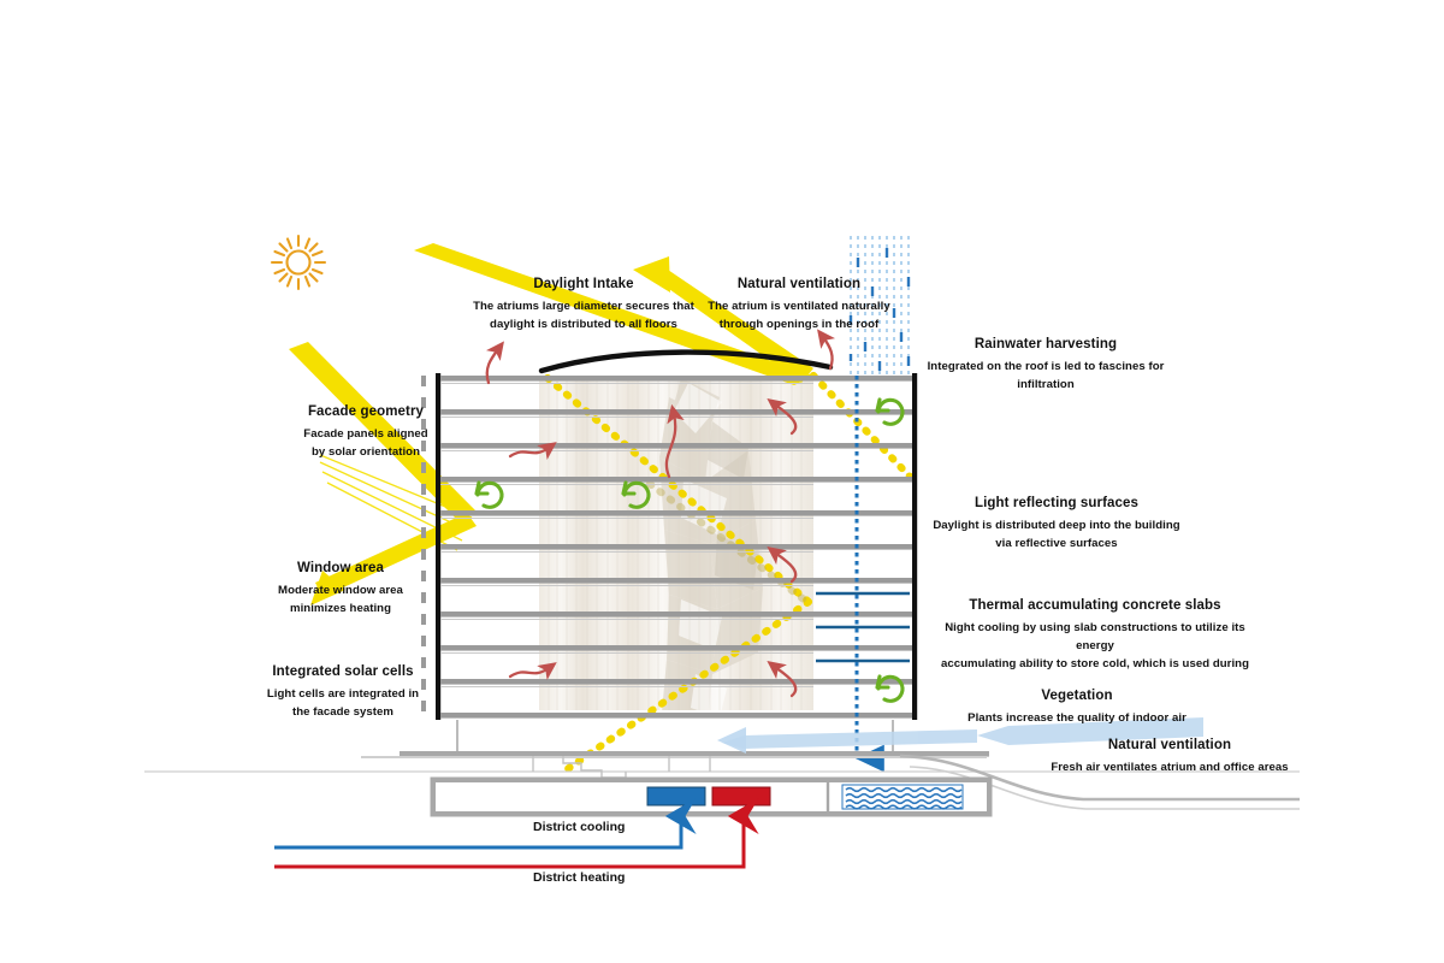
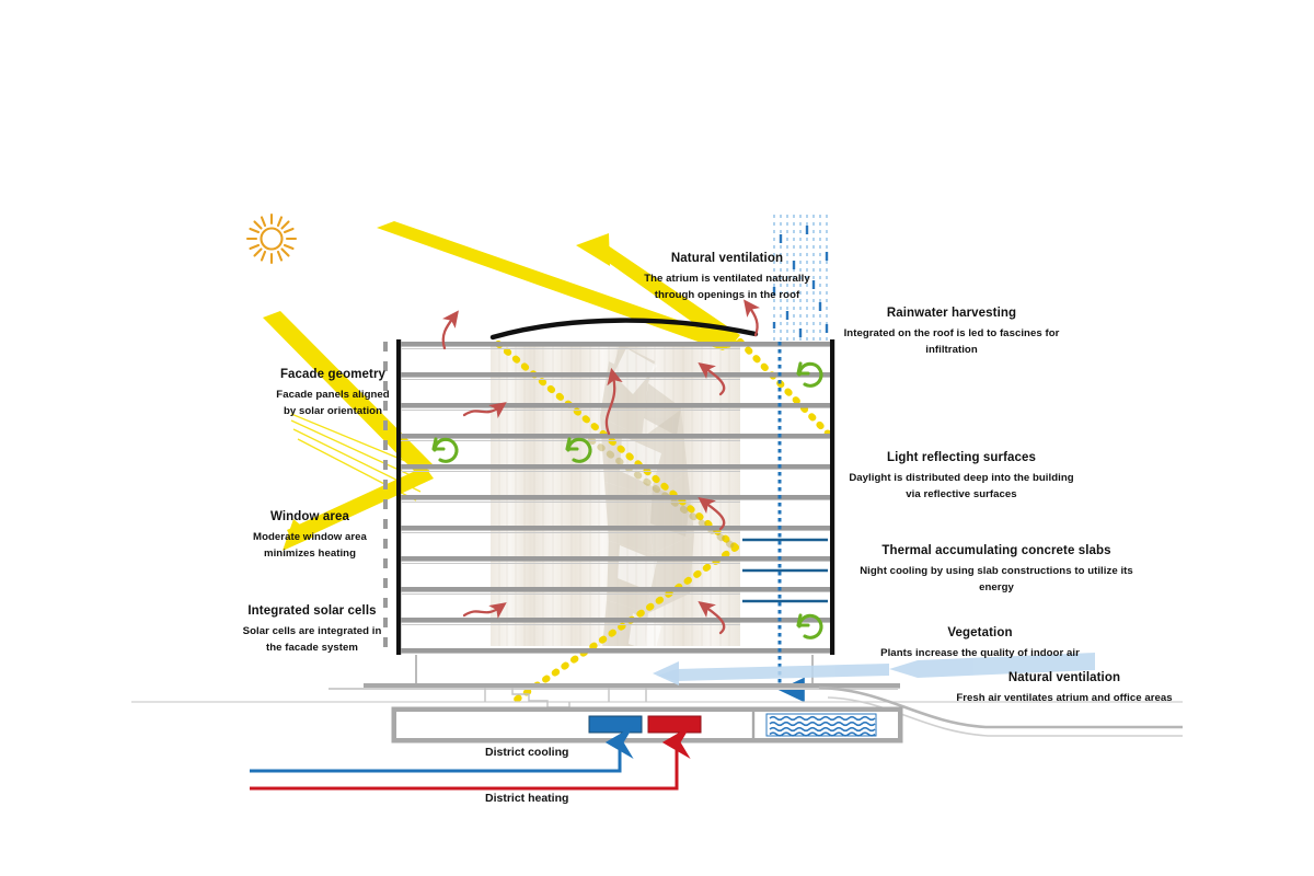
- Daylight Intake
- The atriums large diameter secures that
- daylight is distributed to all floors
  Natural ventilation
  The atrium is ventilated naturally
  through openings in the roof
  Rainwater harvesting
  Integrated on the roof is led to fascines for
  infiltration
  Light reflecting surfaces
  Daylight is distributed deep into the building
  via reflective surfaces
  Thermal accumulating concrete slabs
  Night cooling by using slab constructions to utilize its energy
- accumulating ability to store cold, which is used during
  Vegetation
  Plants increase the quality of indoor air
  Natural ventilation
  Fresh air ventilates atrium and office areas
  Facade geometry
  Facade panels aligned
  by solar orientation
  Window area
  Moderate window area
  minimizes heating
  Integrated solar cells
- Light cells are integrated in
+ Solar cells are integrated in
  the facade system
  District cooling
  District heating
